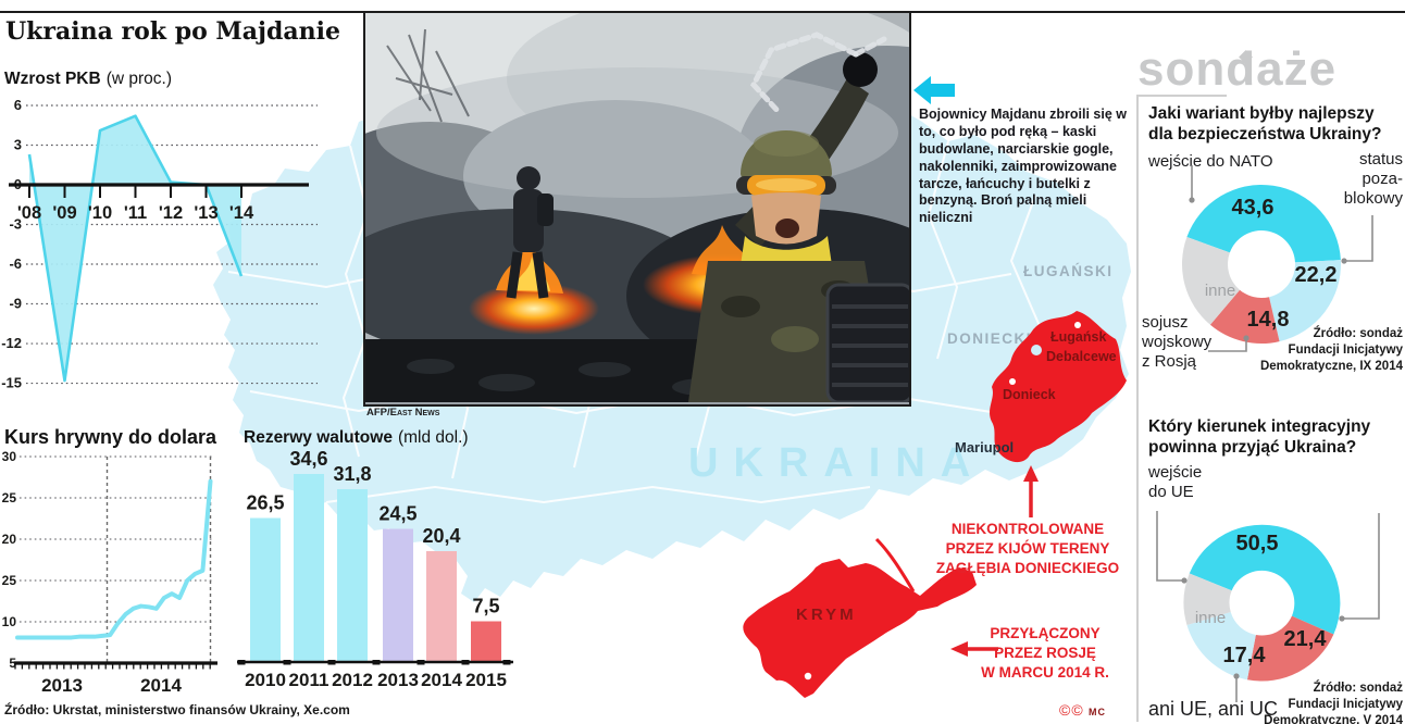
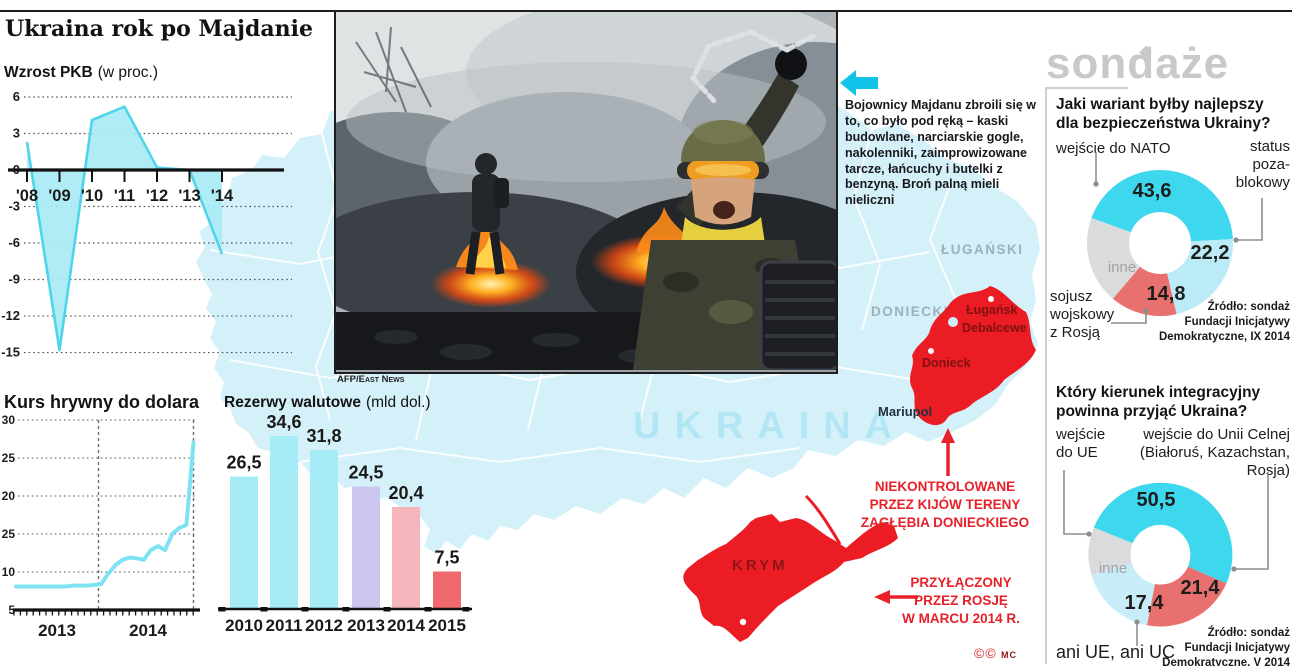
  UKRAINA
  ŁUGAŃSKI
  DONIECK
  Ługańsk
  Debalcewe
  Donieck
  Mariupol
  KRYM
  Ukraina rok po Majdanie
  Wzrost PKB (w proc.)
  6
  3
  -3
  -6
  -9
  -12
  -15
  '08
  '09
  '10
  '11
  '12
  '13
  '14
  AFP/East News
  Bojownicy Majdanu zbroili się w to, co było pod ręką – kaski budowlane, narciarskie gogle, nakolenniki, zaimprowizowane tarcze, łańcuchy i butelki z benzyną. Broń palną mieli nieliczni
  Kurs hrywny do dolara
  30
  25
  20
  25
  10
  5
  2013
  2014
  Rezerwy walutowe (mld dol.)
  26,5
  2010
  34,6
  2011
  31,8
  2012
  24,5
  2013
  20,4
  2014
  7,5
  2015
  NIEKONTROLOWANE
  PRZEZ KIJÓW TERENY
  ZAGŁĘBIA DONIECKIEGO
  PRZYŁĄCZONY
  PRZEZ ROSJĘ
  W MARCU 2014 R.
  sondaże
  Jaki wariant byłby najlepszy
  dla bezpieczeństwa Ukrainy?
  wejście do NATO
  status
  poza-
  blokowy
  sojusz
  wojskowy
  z Rosją
  Źródło: sondaż
  Fundacji Inicjatywy
  Demokratyczne, IX 2014
  43,6
  22,2
  14,8
  inne
  Który kierunek integracyjny
  powinna przyjąć Ukraina?
  wejście
  do UE
+ wejście do Unii Celnej
+ (Białoruś, Kazachstan,
+ Rosja)
  ani UE, ani UC
  Źródło: sondaż
  Fundacji Inicjatywy
  Demokratyczne, V 2014
  50,5
  21,4
  17,4
  inne
- Źródło: Ukrstat, ministerstwo finansów Ukrainy, Xe.com
  ©©
  MC
